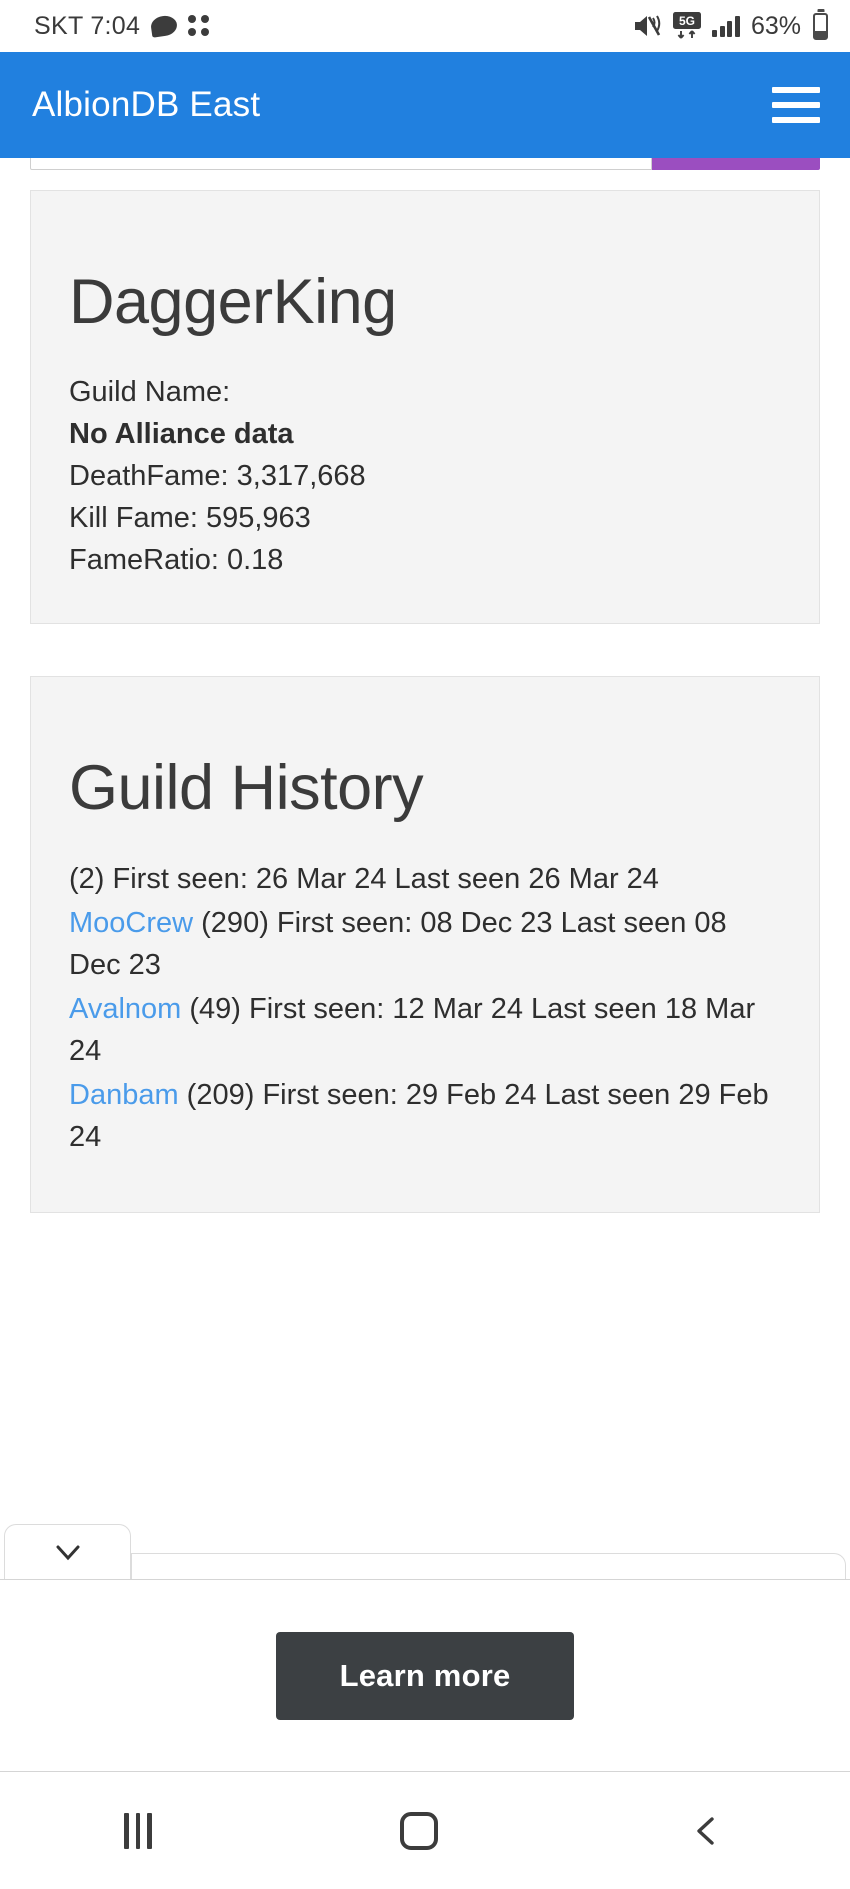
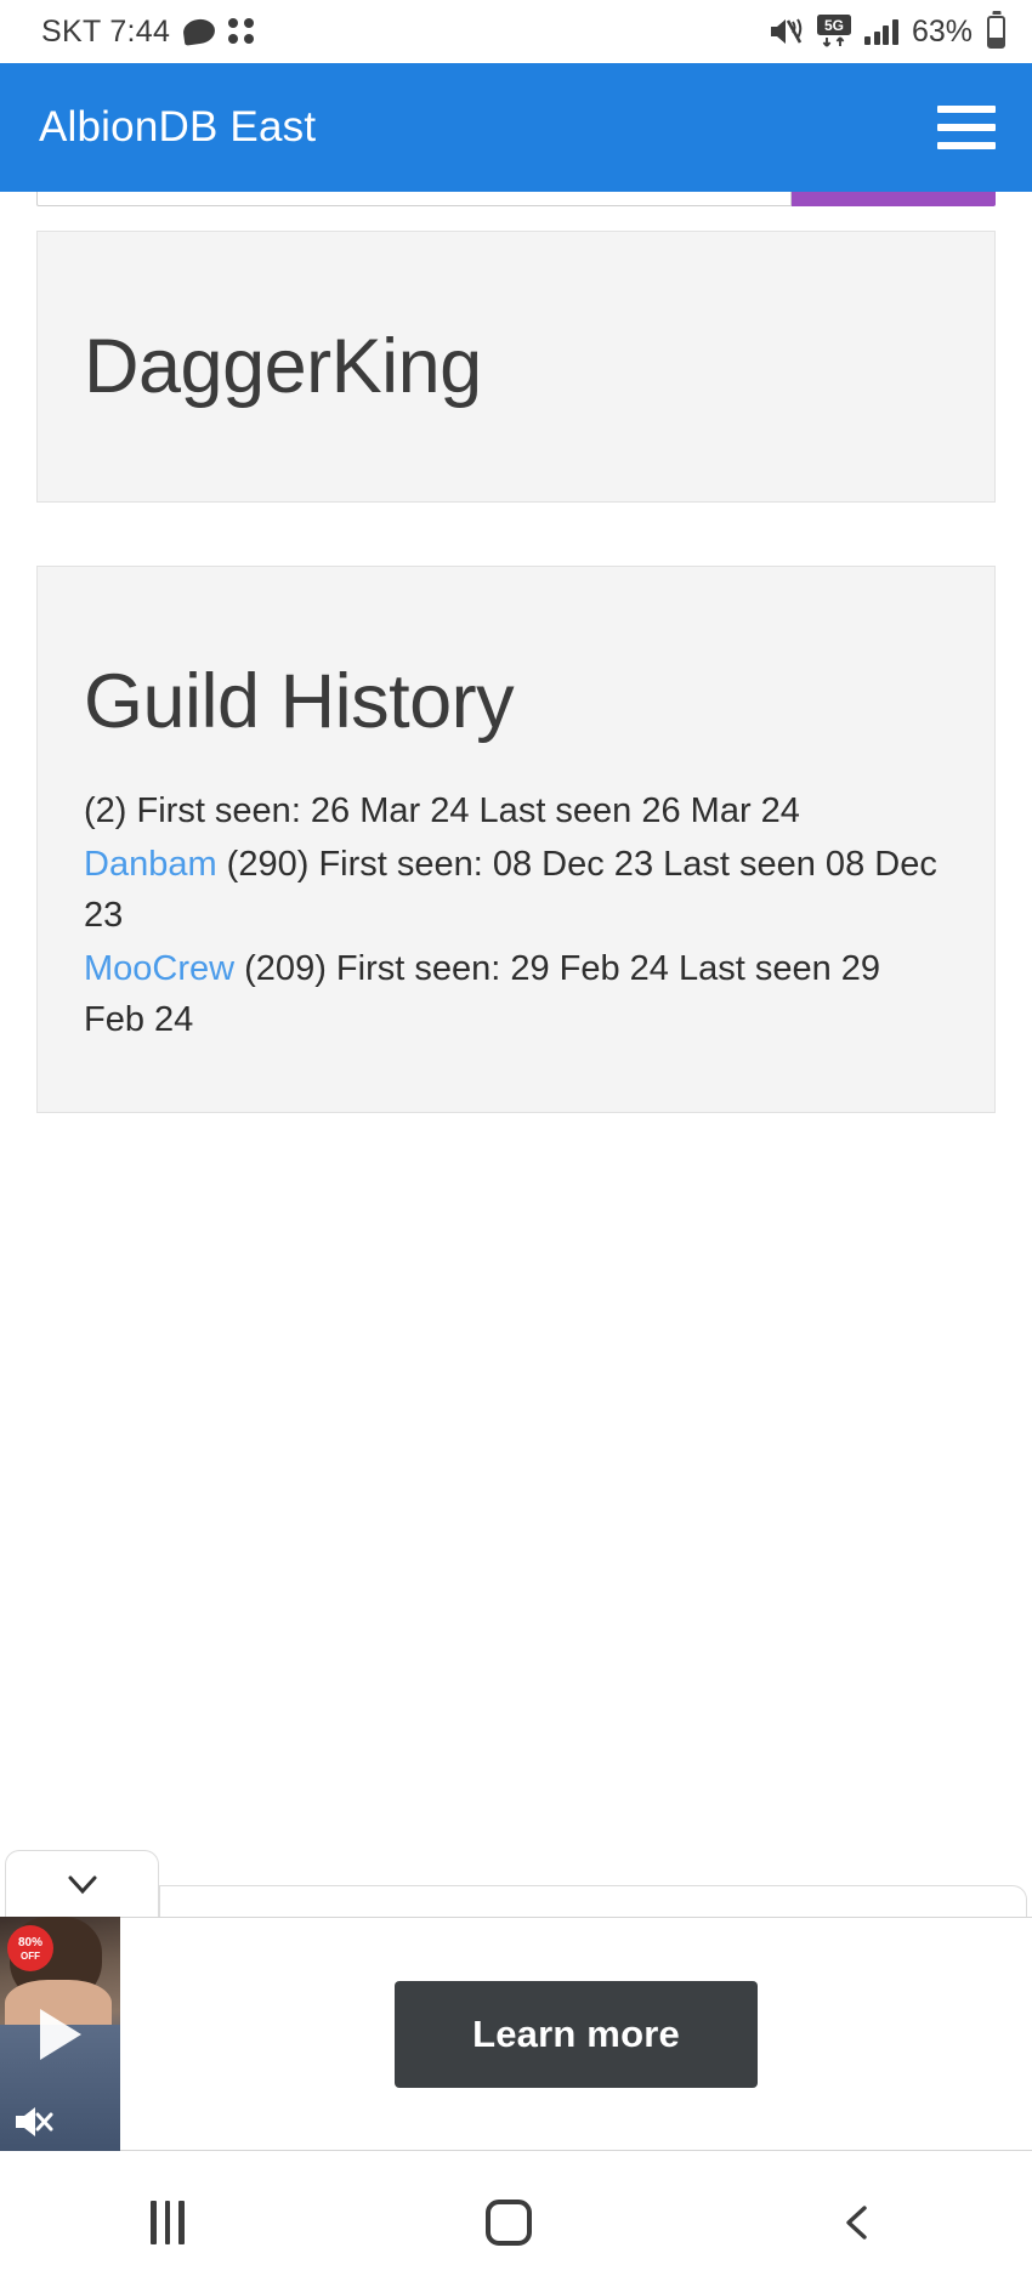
- SKT 7:04
+ SKT 7:44
  5G
  63%
  AlbionDB East
  DaggerKing
- Guild Name:
- No Alliance data
- DeathFame: 3,317,668
- Kill Fame: 595,963
- FameRatio: 0.18
  Guild History
  (2) First seen: 26 Mar 24 Last seen 26 Mar 24
- MooCrew (290) First seen: 08 Dec 23 Last seen 08 Dec 23
+ Danbam (290) First seen: 08 Dec 23 Last seen 08 Dec 23
- Avalnom (49) First seen: 12 Mar 24 Last seen 18 Mar 24
- Danbam (209) First seen: 29 Feb 24 Last seen 29 Feb 24
+ MooCrew (209) First seen: 29 Feb 24 Last seen 29 Feb 24
+ 80%
+ OFF
  Learn more
